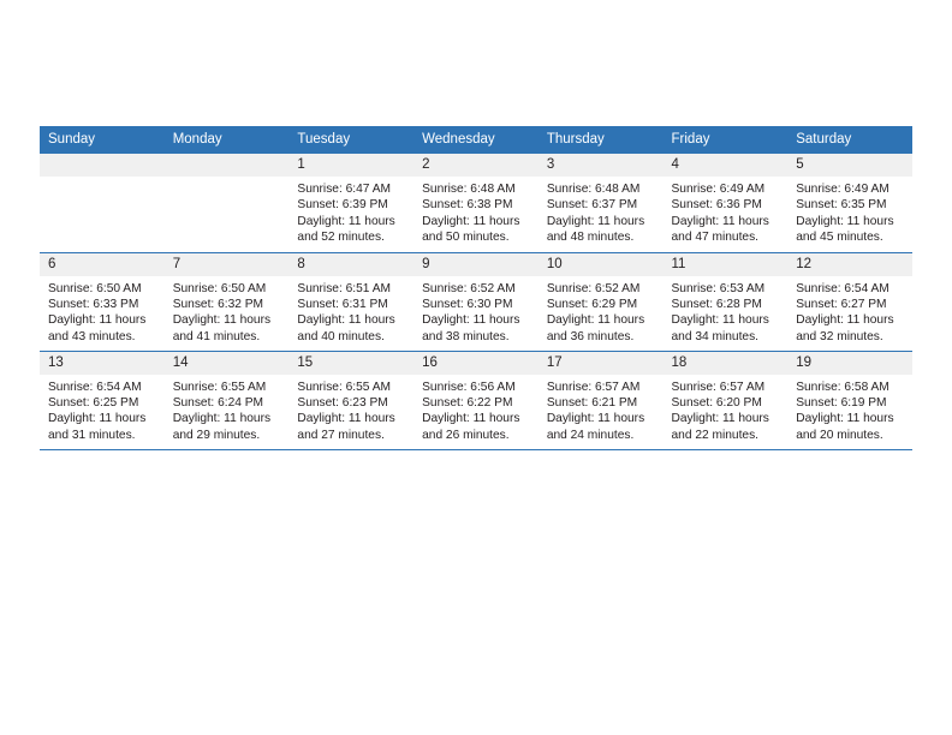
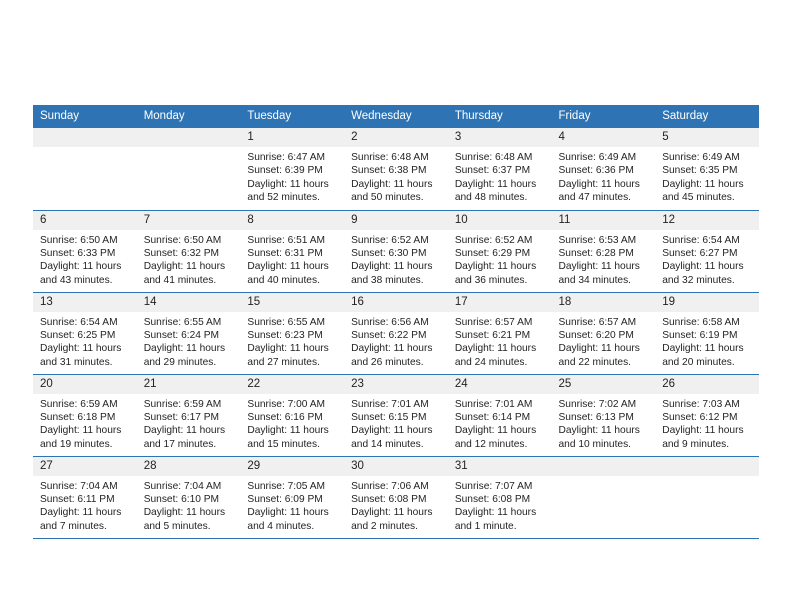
  Sunday	Monday	Tuesday	Wednesday	Thursday	Friday	Saturday
  		1Sunrise: 6:47 AMSunset: 6:39 PMDaylight: 11 hours and 52 minutes.	2Sunrise: 6:48 AMSunset: 6:38 PMDaylight: 11 hours and 50 minutes.	3Sunrise: 6:48 AMSunset: 6:37 PMDaylight: 11 hours and 48 minutes.	4Sunrise: 6:49 AMSunset: 6:36 PMDaylight: 11 hours and 47 minutes.	5Sunrise: 6:49 AMSunset: 6:35 PMDaylight: 11 hours and 45 minutes.
  6Sunrise: 6:50 AMSunset: 6:33 PMDaylight: 11 hours and 43 minutes.	7Sunrise: 6:50 AMSunset: 6:32 PMDaylight: 11 hours and 41 minutes.	8Sunrise: 6:51 AMSunset: 6:31 PMDaylight: 11 hours and 40 minutes.	9Sunrise: 6:52 AMSunset: 6:30 PMDaylight: 11 hours and 38 minutes.	10Sunrise: 6:52 AMSunset: 6:29 PMDaylight: 11 hours and 36 minutes.	11Sunrise: 6:53 AMSunset: 6:28 PMDaylight: 11 hours and 34 minutes.	12Sunrise: 6:54 AMSunset: 6:27 PMDaylight: 11 hours and 32 minutes.
  13Sunrise: 6:54 AMSunset: 6:25 PMDaylight: 11 hours and 31 minutes.	14Sunrise: 6:55 AMSunset: 6:24 PMDaylight: 11 hours and 29 minutes.	15Sunrise: 6:55 AMSunset: 6:23 PMDaylight: 11 hours and 27 minutes.	16Sunrise: 6:56 AMSunset: 6:22 PMDaylight: 11 hours and 26 minutes.	17Sunrise: 6:57 AMSunset: 6:21 PMDaylight: 11 hours and 24 minutes.	18Sunrise: 6:57 AMSunset: 6:20 PMDaylight: 11 hours and 22 minutes.	19Sunrise: 6:58 AMSunset: 6:19 PMDaylight: 11 hours and 20 minutes.
+ 20Sunrise: 6:59 AMSunset: 6:18 PMDaylight: 11 hours and 19 minutes.	21Sunrise: 6:59 AMSunset: 6:17 PMDaylight: 11 hours and 17 minutes.	22Sunrise: 7:00 AMSunset: 6:16 PMDaylight: 11 hours and 15 minutes.	23Sunrise: 7:01 AMSunset: 6:15 PMDaylight: 11 hours and 14 minutes.	24Sunrise: 7:01 AMSunset: 6:14 PMDaylight: 11 hours and 12 minutes.	25Sunrise: 7:02 AMSunset: 6:13 PMDaylight: 11 hours and 10 minutes.	26Sunrise: 7:03 AMSunset: 6:12 PMDaylight: 11 hours and 9 minutes.
+ 27Sunrise: 7:04 AMSunset: 6:11 PMDaylight: 11 hours and 7 minutes.	28Sunrise: 7:04 AMSunset: 6:10 PMDaylight: 11 hours and 5 minutes.	29Sunrise: 7:05 AMSunset: 6:09 PMDaylight: 11 hours and 4 minutes.	30Sunrise: 7:06 AMSunset: 6:08 PMDaylight: 11 hours and 2 minutes.	31Sunrise: 7:07 AMSunset: 6:08 PMDaylight: 11 hours and 1 minute.
